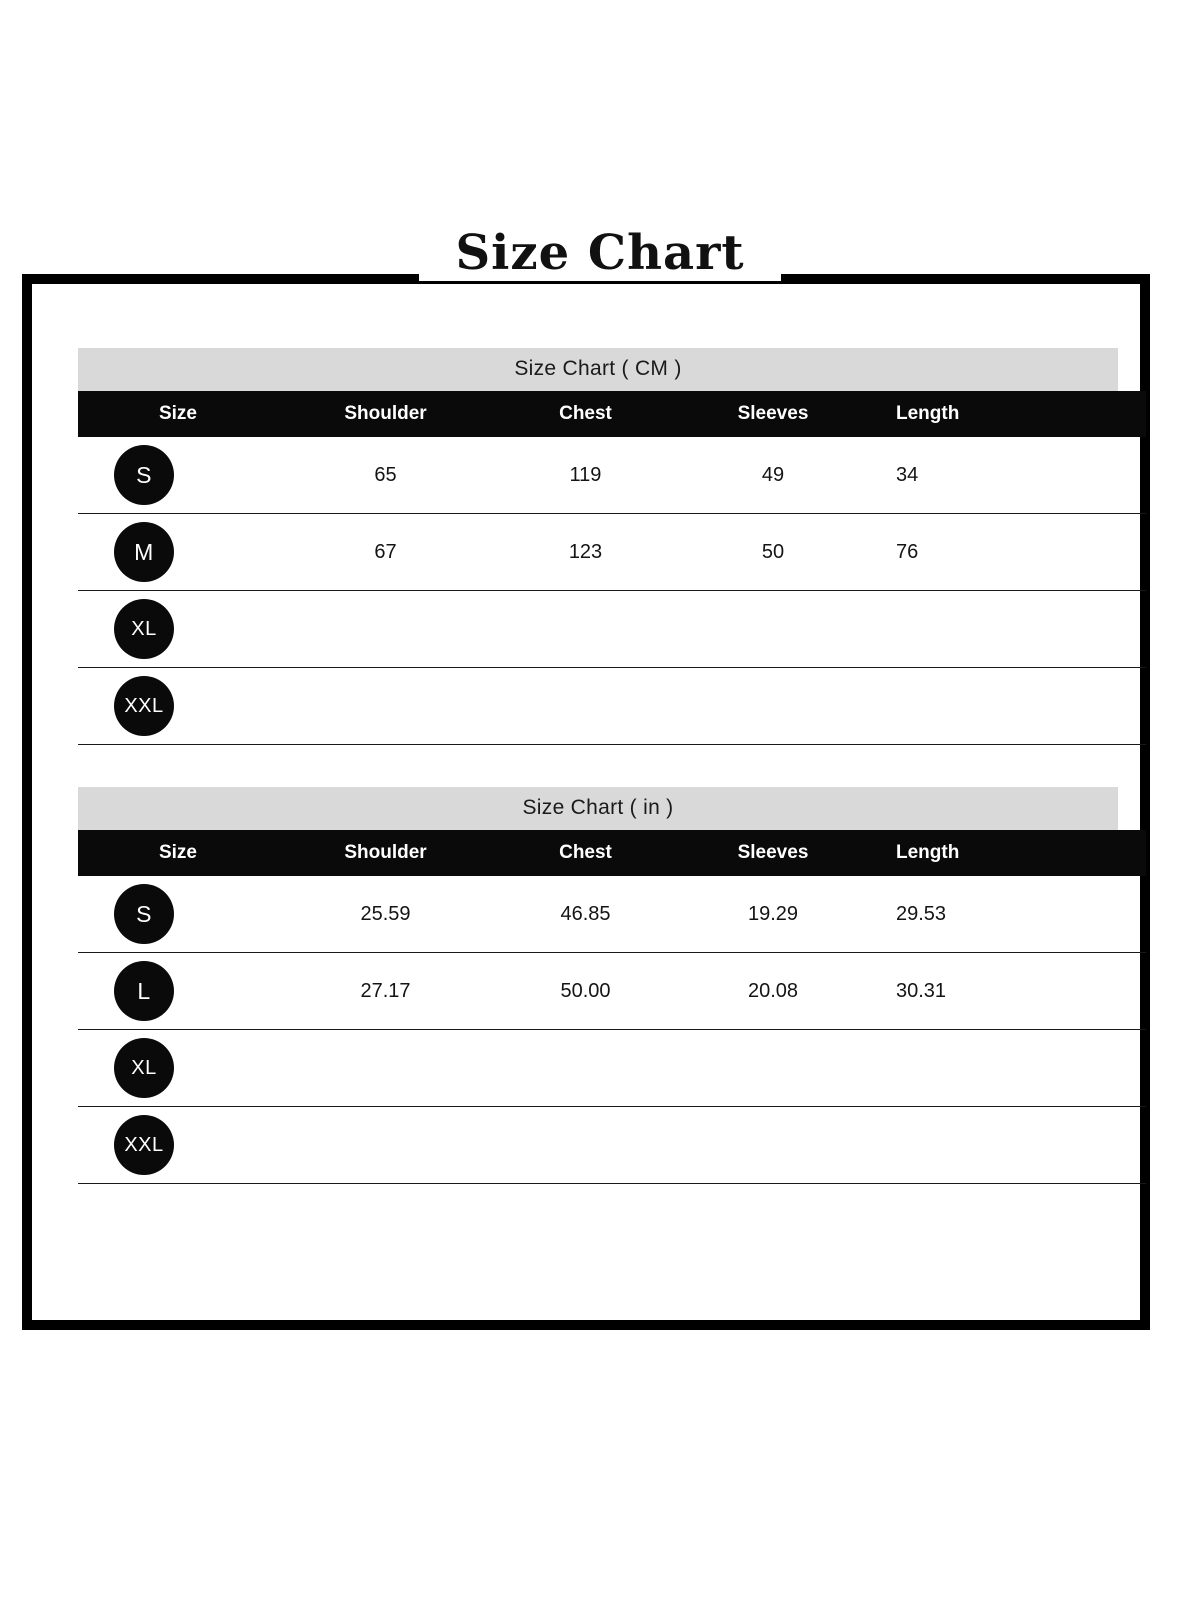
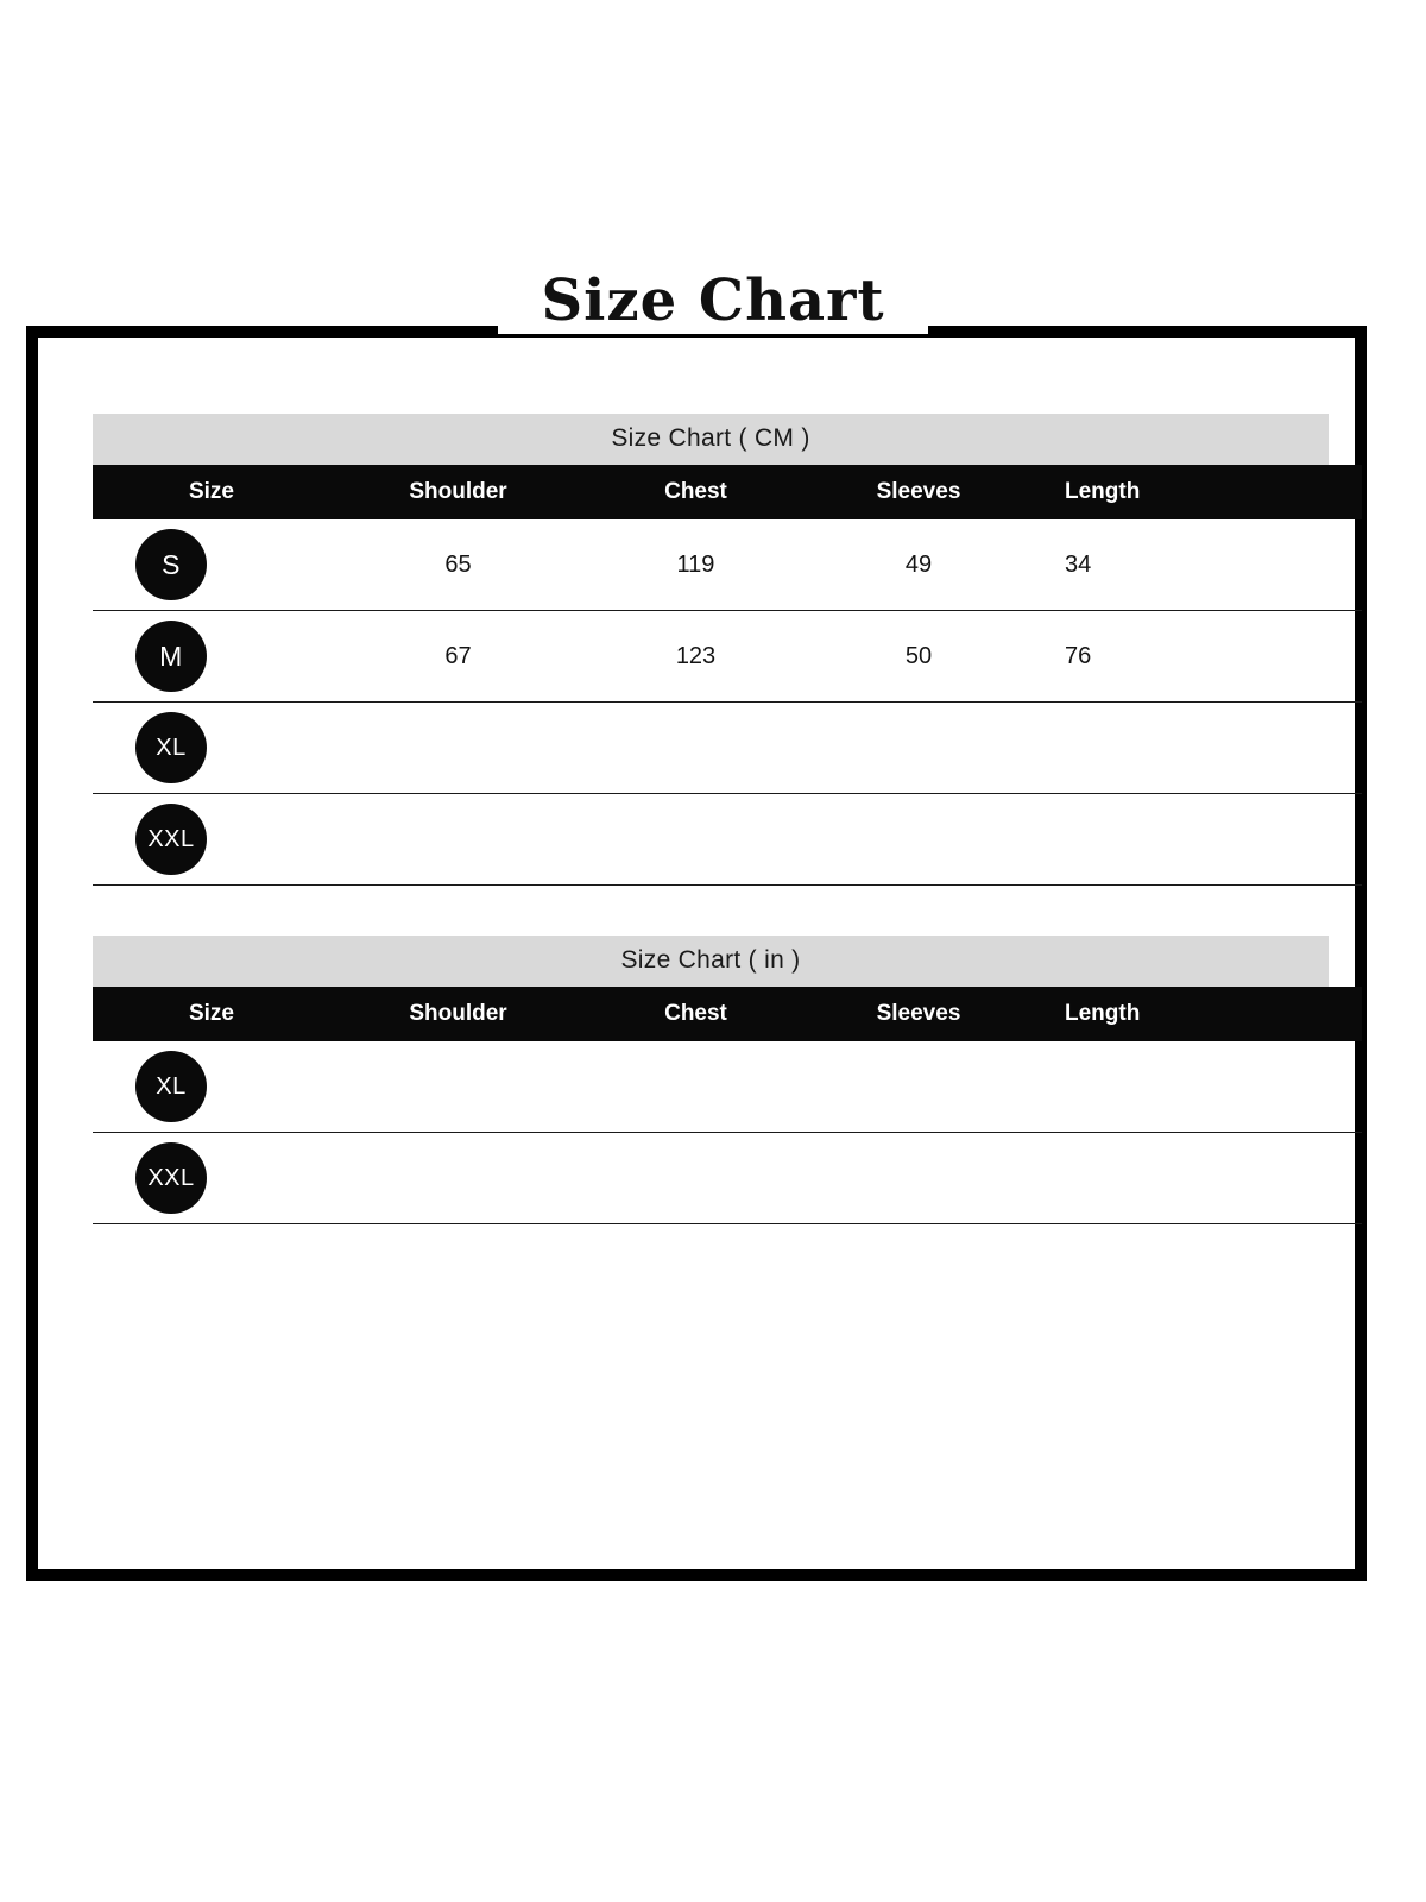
  Size Chart
  Size Chart ( CM )
  Size	Shoulder	Chest	Sleeves	Length
  S	65	119	49	34
  M	67	123	50	76
  XL
  XXL
  Size Chart ( in )
  Size	Shoulder	Chest	Sleeves	Length
- S	25.59	46.85	19.29	29.53
- L	27.17	50.00	20.08	30.31
  XL
  XXL
